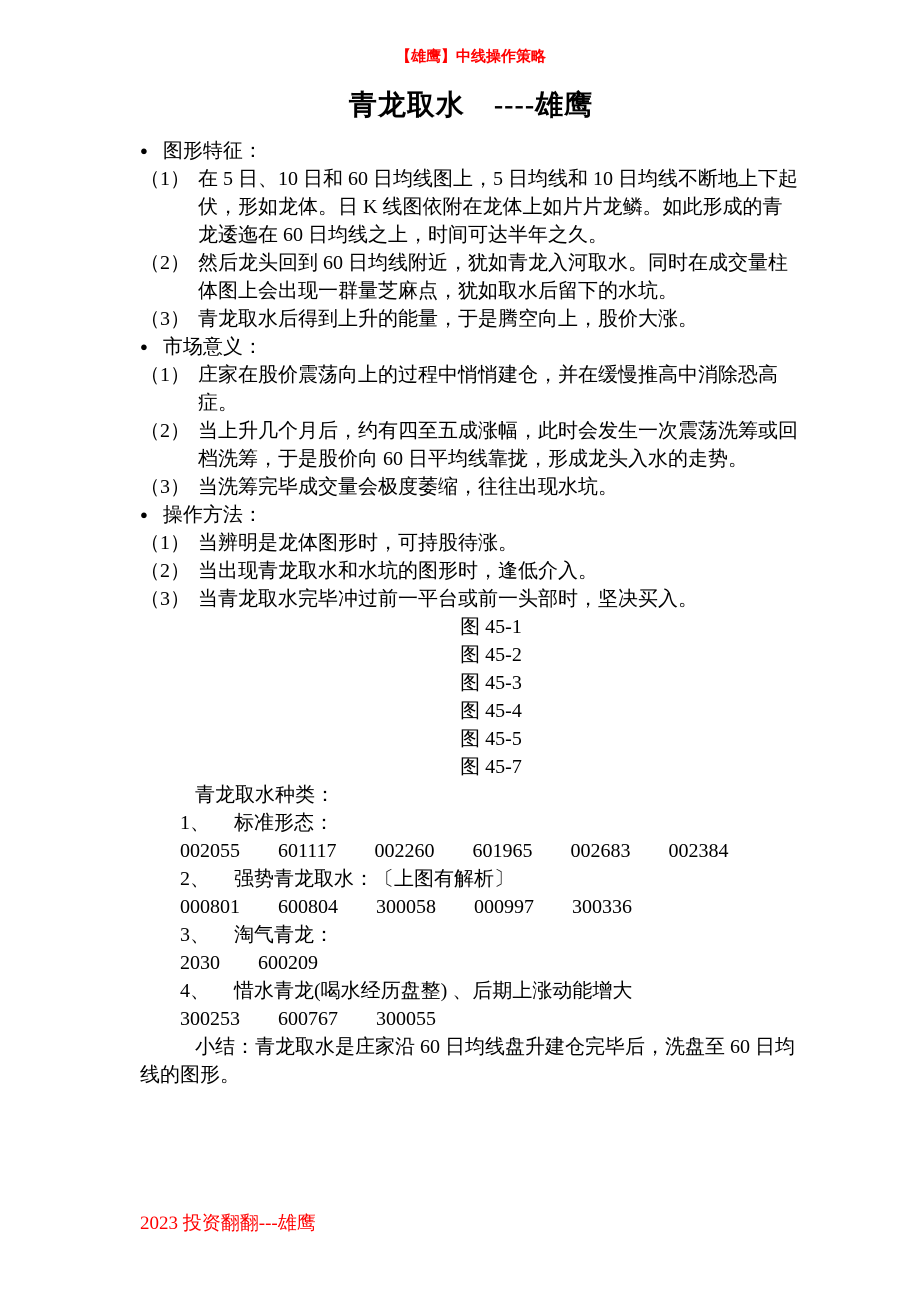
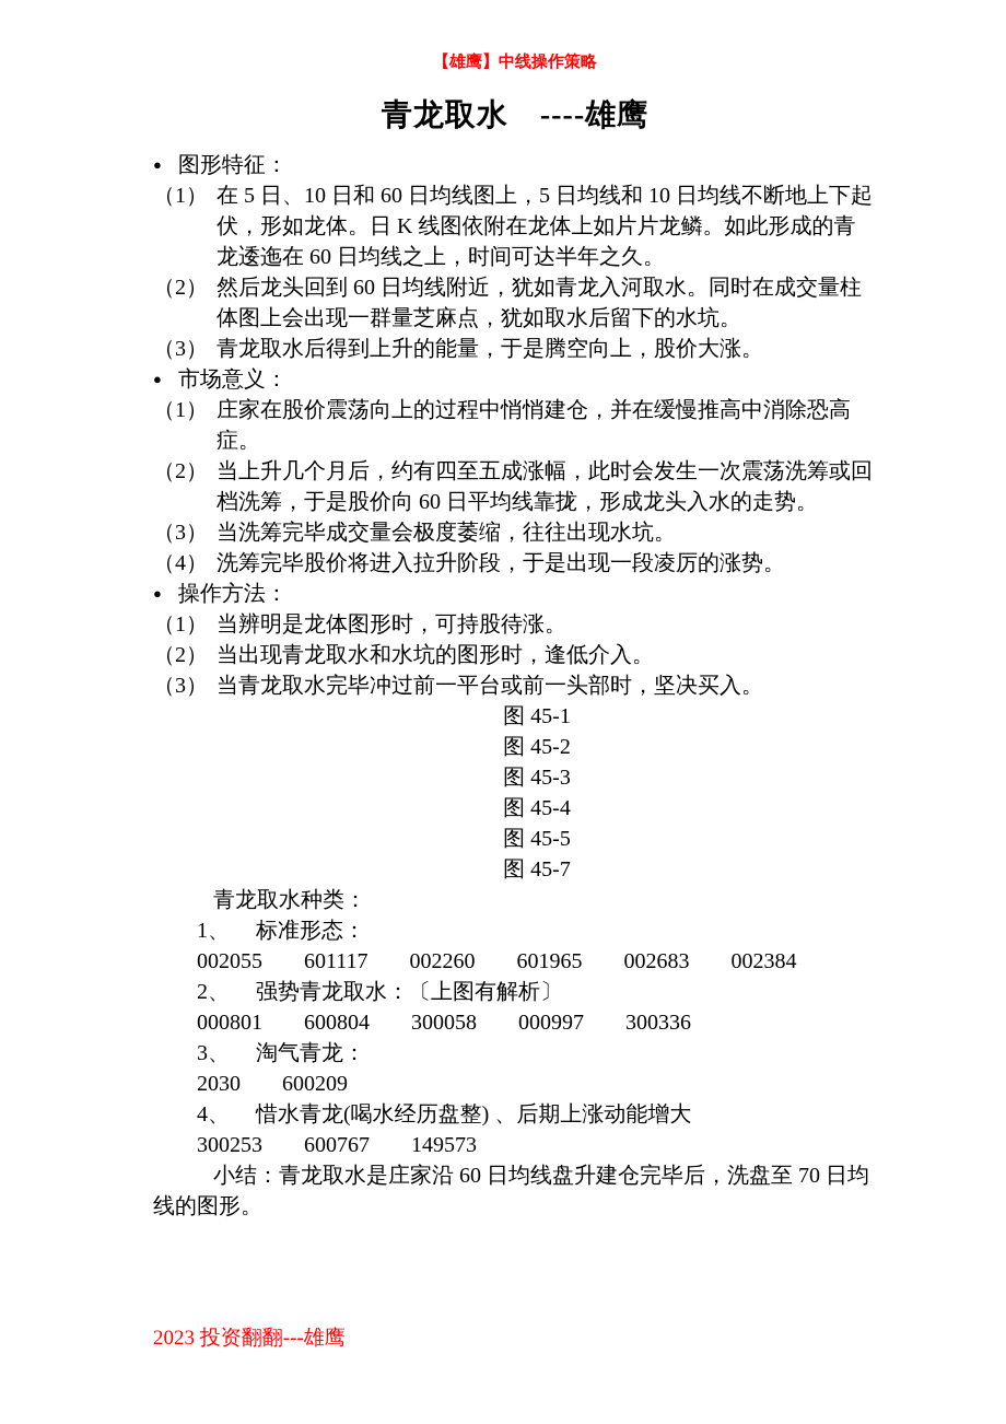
  【雄鹰】中线操作策略
  青龙取水 ----雄鹰
  ●
  图形特征：
  （1）
  在 5 日、10 日和 60 日均线图上，5 日均线和 10 日均线不断地上下起伏，形如龙体。日 K 线图依附在龙体上如片片龙鳞。如此形成的青龙逶迤在 60 日均线之上，时间可达半年之久。
  （2）
  然后龙头回到 60 日均线附近，犹如青龙入河取水。同时在成交量柱体图上会出现一群量芝麻点，犹如取水后留下的水坑。
  （3）
  青龙取水后得到上升的能量，于是腾空向上，股价大涨。
  ●
  市场意义：
  （1）
  庄家在股价震荡向上的过程中悄悄建仓，并在缓慢推高中消除恐高症。
  （2）
  当上升几个月后，约有四至五成涨幅，此时会发生一次震荡洗筹或回档洗筹，于是股价向 60 日平均线靠拢，形成龙头入水的走势。
  （3）
  当洗筹完毕成交量会极度萎缩，往往出现水坑。
+ （4）
+ 洗筹完毕股价将进入拉升阶段，于是出现一段凌厉的涨势。
  ●
  操作方法：
  （1）
  当辨明是龙体图形时，可持股待涨。
  （2）
  当出现青龙取水和水坑的图形时，逢低介入。
  （3）
  当青龙取水完毕冲过前一平台或前一头部时，坚决买入。
  图 45-1
  图 45-2
  图 45-3
  图 45-4
  图 45-5
  图 45-7
  青龙取水种类：
  1、
  标准形态：
  002055
  601117
  002260
  601965
  002683
  002384
  2、
  强势青龙取水：〔上图有解析〕
  000801
  600804
  300058
  000997
  300336
  3、
  淘气青龙：
  2030
  600209
  4、
  惜水青龙(喝水经历盘整) 、后期上涨动能增大
  300253
  600767
- 300055
+ 149573
- 小结：青龙取水是庄家沿 60 日均线盘升建仓完毕后，洗盘至 60 日均线的图形。
+ 小结：青龙取水是庄家沿 60 日均线盘升建仓完毕后，洗盘至 70 日均线的图形。
  2023 投资翻翻---雄鹰
